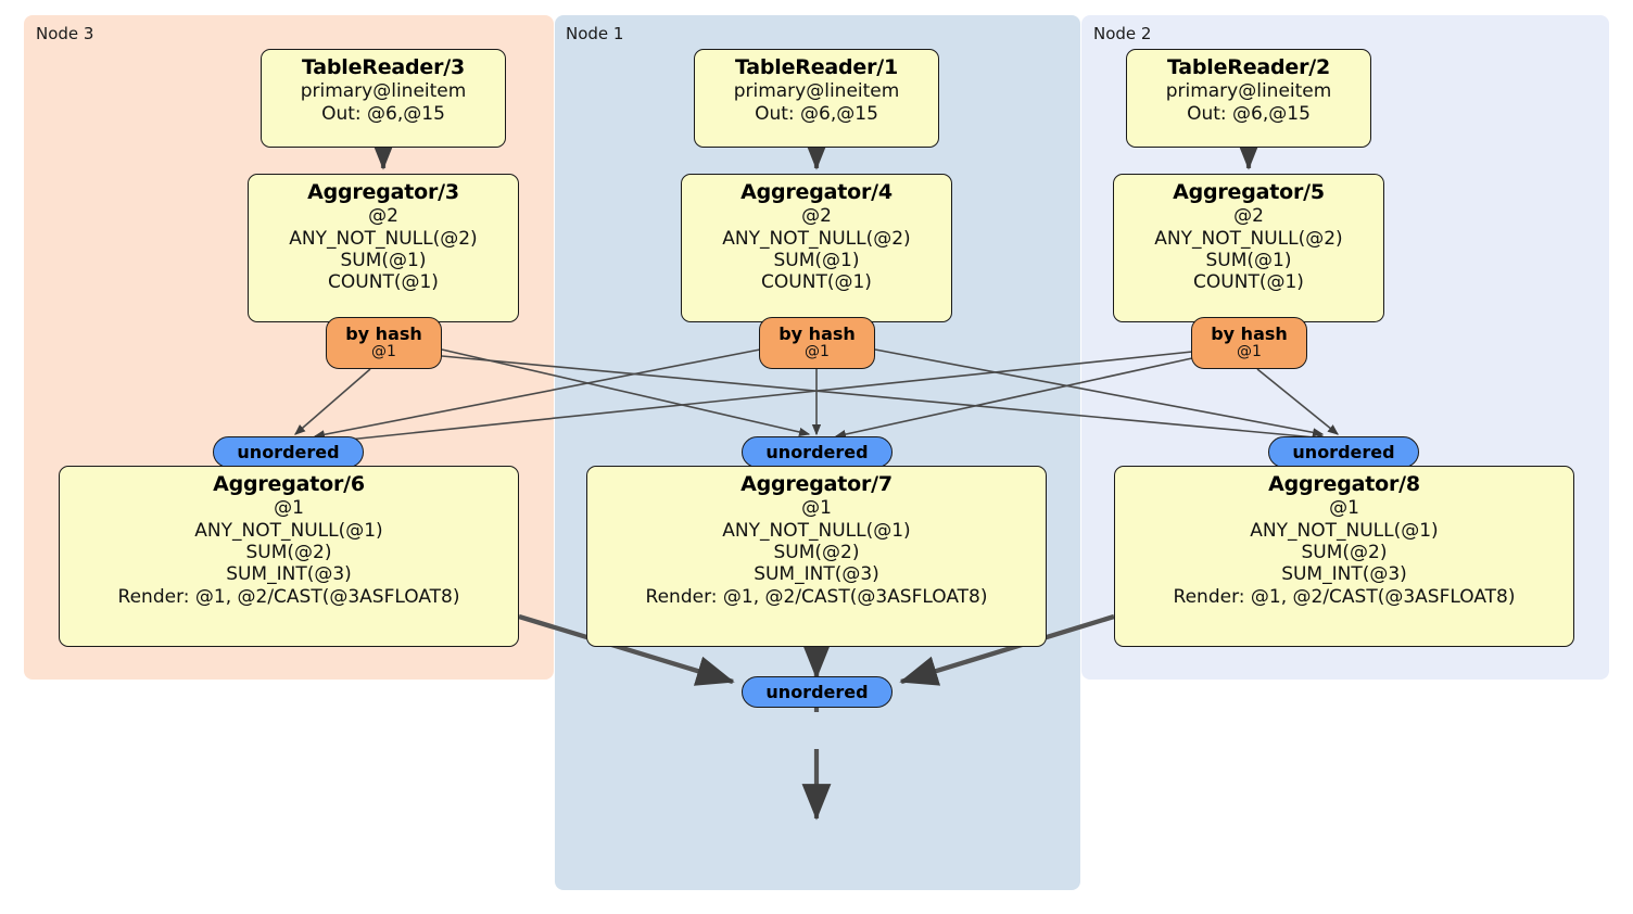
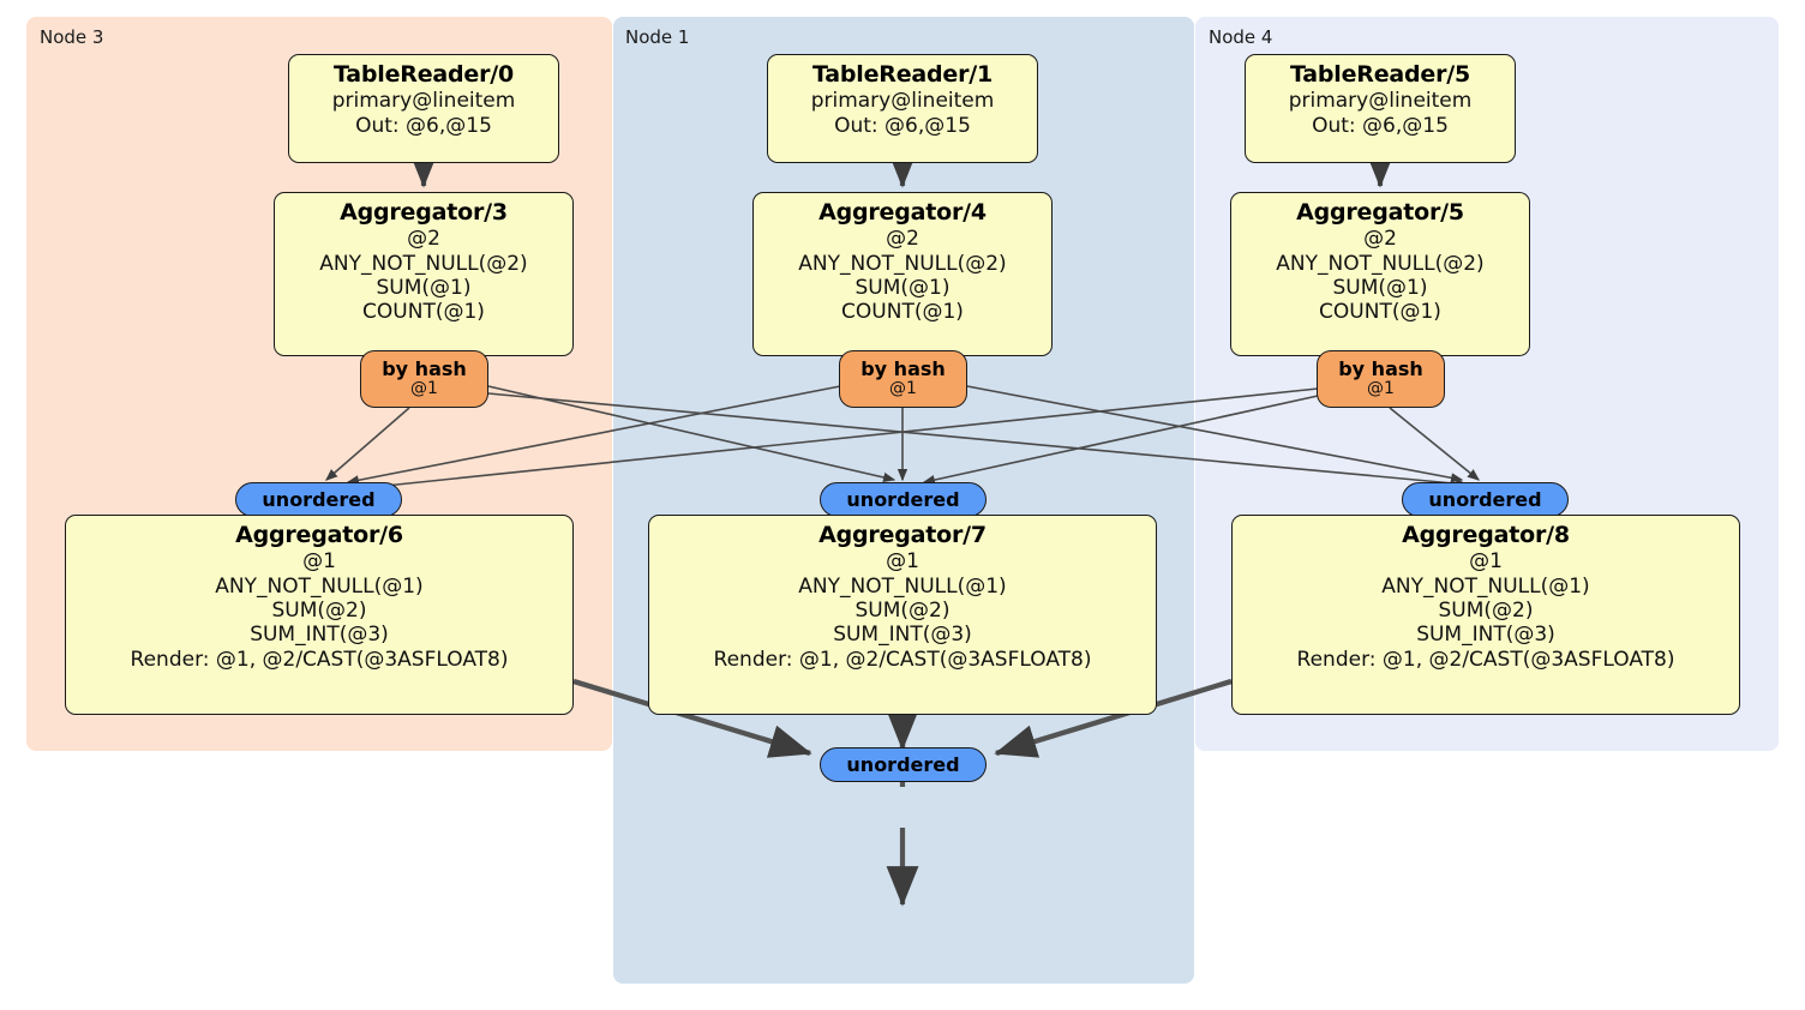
  Node 3
  Node 1
- Node 2
+ Node 4
- TableReader/3
+ TableReader/0
  primary@lineitem
  Out: @6,@15
  TableReader/1
  primary@lineitem
  Out: @6,@15
- TableReader/2
+ TableReader/5
  primary@lineitem
  Out: @6,@15
  Aggregator/3
  @2
  ANY_NOT_NULL(@2)
  SUM(@1)
  COUNT(@1)
  Aggregator/4
  @2
  ANY_NOT_NULL(@2)
  SUM(@1)
  COUNT(@1)
  Aggregator/5
  @2
  ANY_NOT_NULL(@2)
  SUM(@1)
  COUNT(@1)
  by hash
  @1
  by hash
  @1
  by hash
  @1
  unordered
  unordered
  unordered
  Aggregator/6
  @1
  ANY_NOT_NULL(@1)
  SUM(@2)
  SUM_INT(@3)
  Render: @1, @2/CAST(@3ASFLOAT8)
  Aggregator/7
  @1
  ANY_NOT_NULL(@1)
  SUM(@2)
  SUM_INT(@3)
  Render: @1, @2/CAST(@3ASFLOAT8)
  Aggregator/8
  @1
  ANY_NOT_NULL(@1)
  SUM(@2)
  SUM_INT(@3)
  Render: @1, @2/CAST(@3ASFLOAT8)
  unordered
